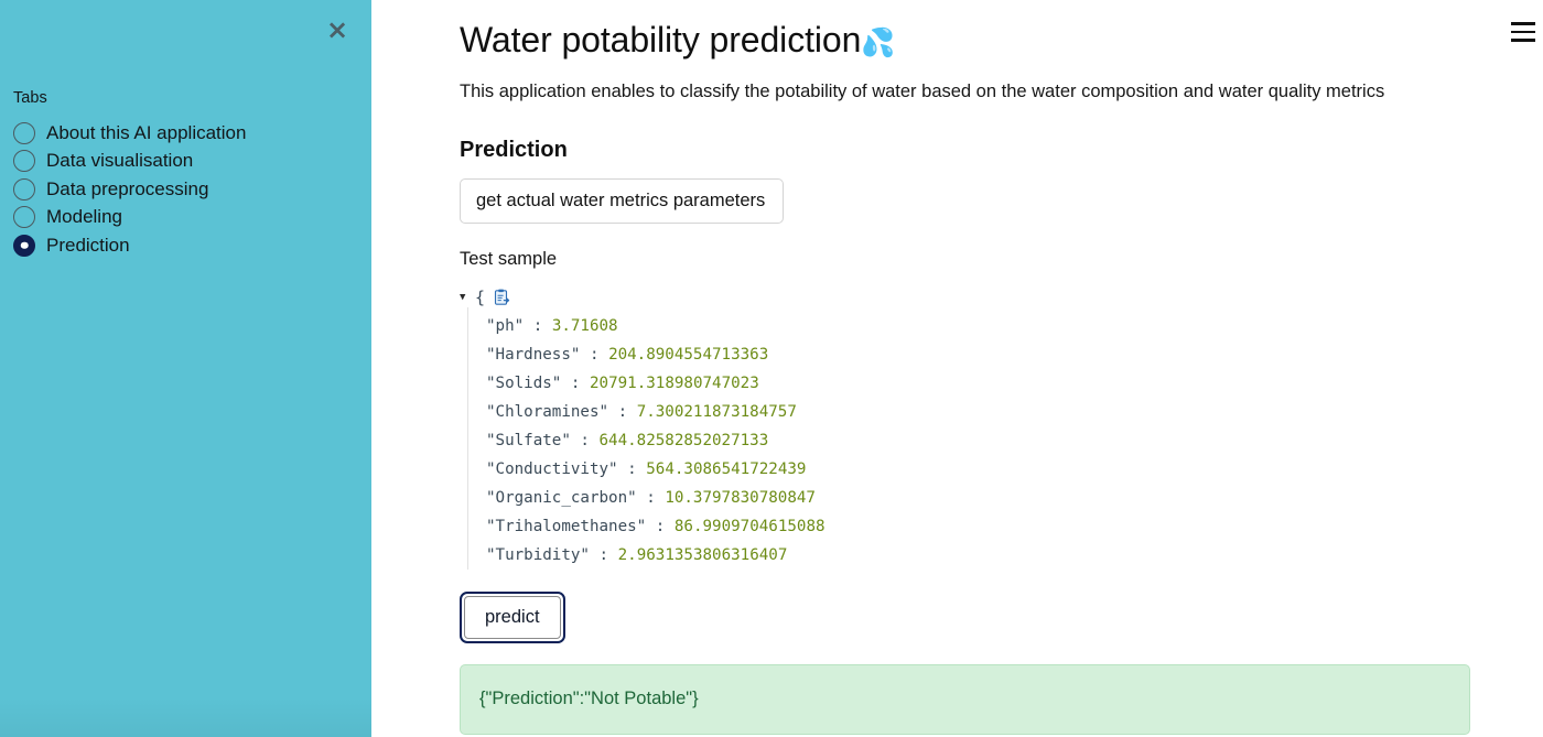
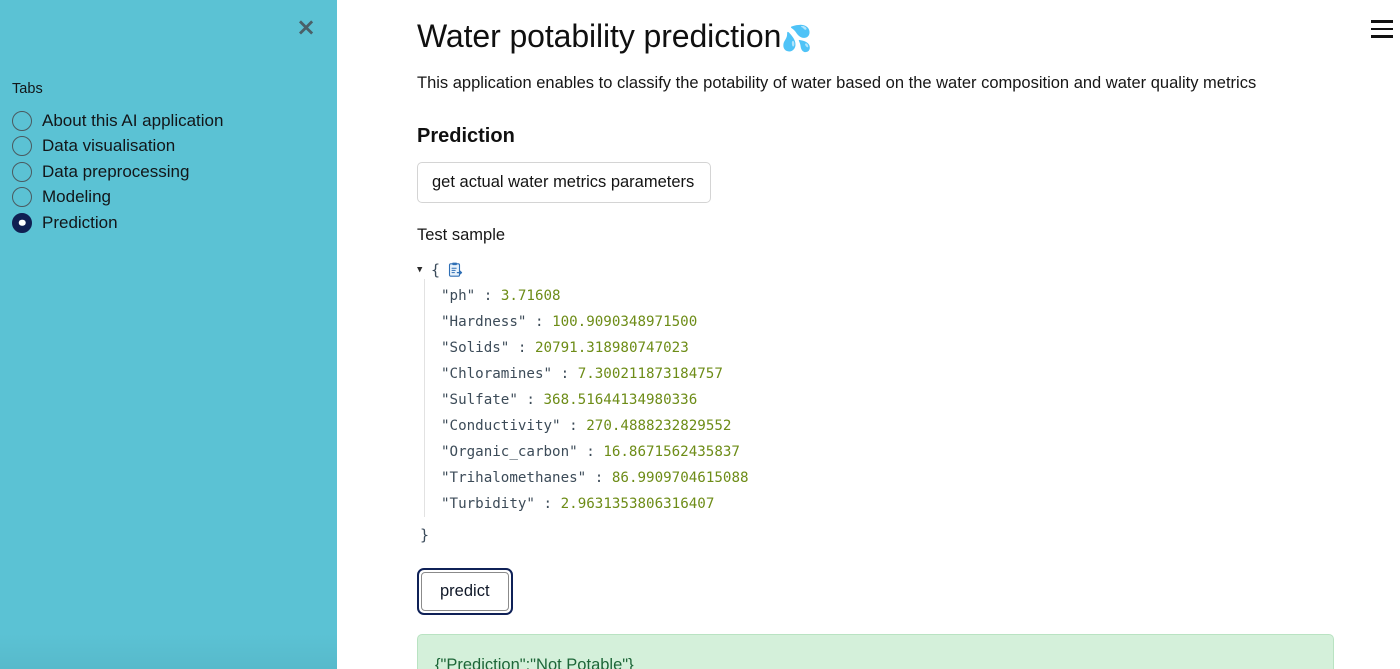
  ×
  Tabs
  About this AI application
  Data visualisation
  Data preprocessing
  Modeling
  Prediction
  Water potability prediction💦
  This application enables to classify the potability of water based on the water composition and water quality metrics
  Prediction
  get actual water metrics parameters
  Test sample
  ▼
  {
  "ph" : 3.71608
- "Hardness" : 204.8904554713363
+ "Hardness" : 100.9090348971500
  "Solids" : 20791.318980747023
  "Chloramines" : 7.300211873184757
- "Sulfate" : 644.82582852027133
+ "Sulfate" : 368.51644134980336
- "Conductivity" : 564.3086541722439
+ "Conductivity" : 270.4888232829552
- "Organic_carbon" : 10.3797830780847
+ "Organic_carbon" : 16.8671562435837
  "Trihalomethanes" : 86.9909704615088
  "Turbidity" : 2.9631353806316407
+ }
  predict
  {"Prediction":"Not Potable"}
